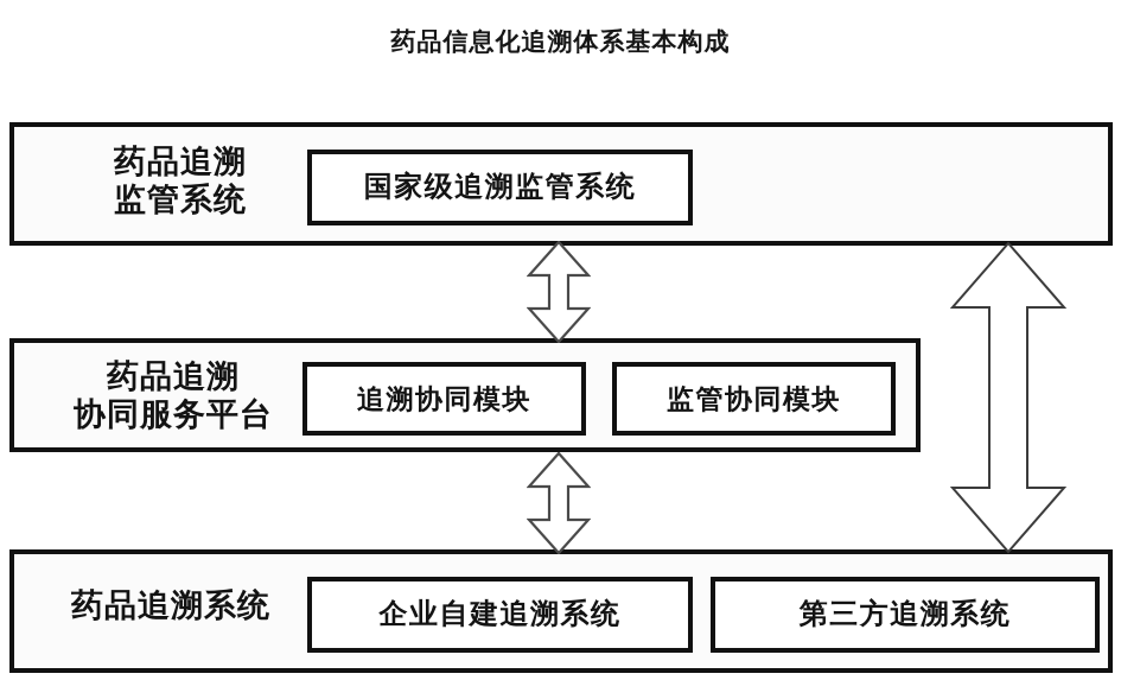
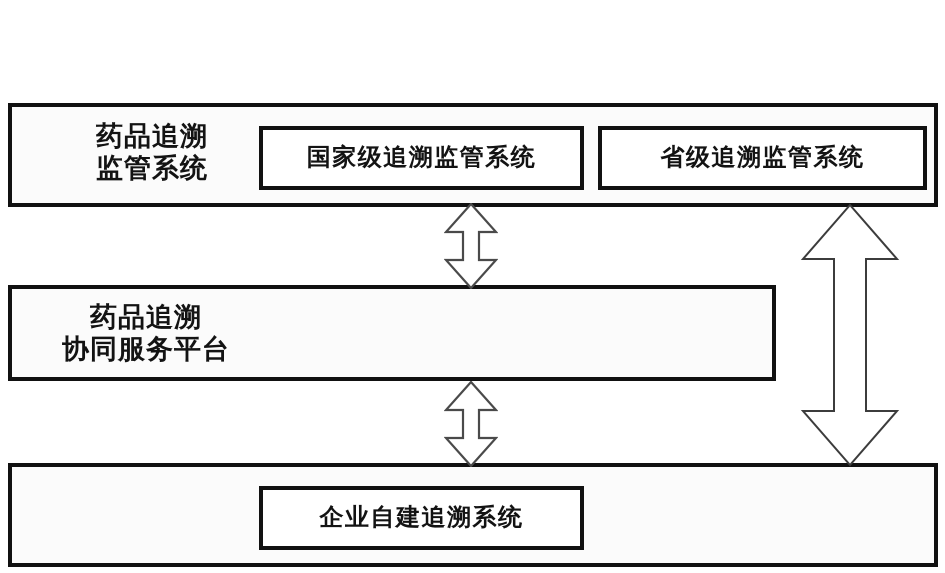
- 药品信息化追溯体系基本构成
  药品追溯
  监管系统
  国家级追溯监管系统
+ 省级追溯监管系统
  药品追溯
  协同服务平台
- 追溯协同模块
- 监管协同模块
- 药品追溯系统
  企业自建追溯系统
- 第三方追溯系统
